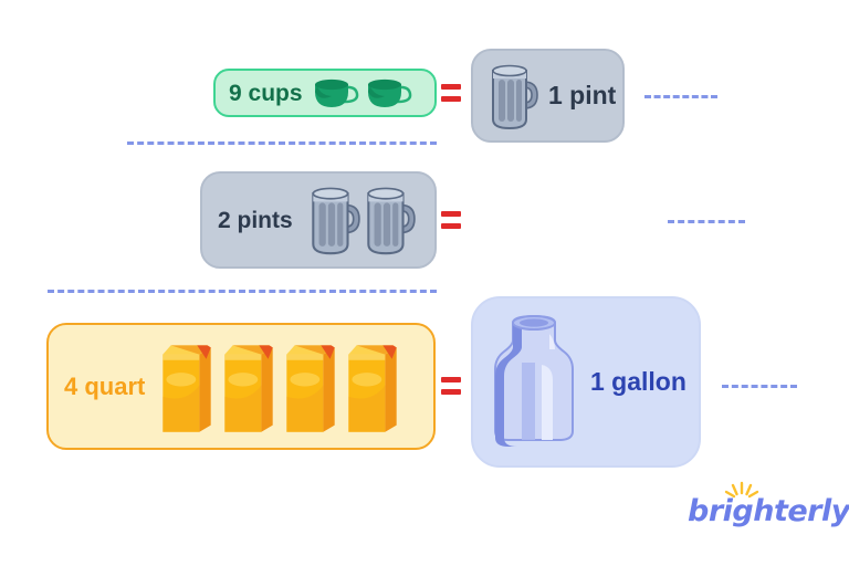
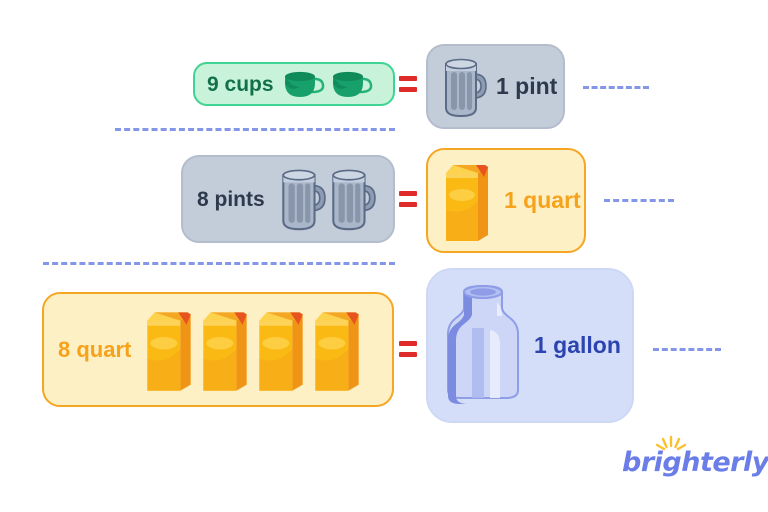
  9 cups
  1 pint
- 2 pints
+ 8 pints
+ 1 quart
- 4 quart
+ 8 quart
  1 gallon
  brighterly
